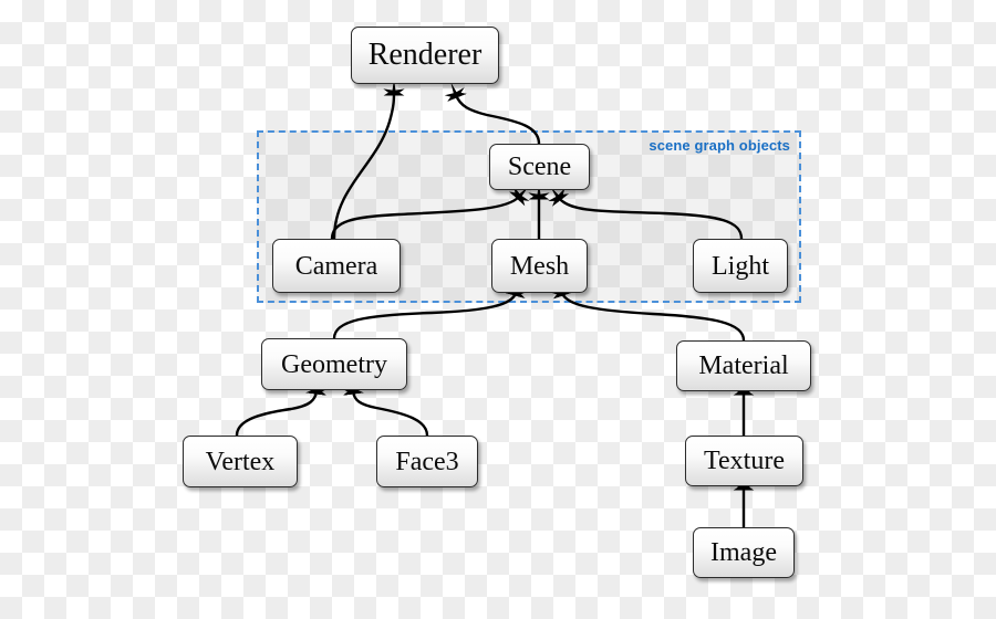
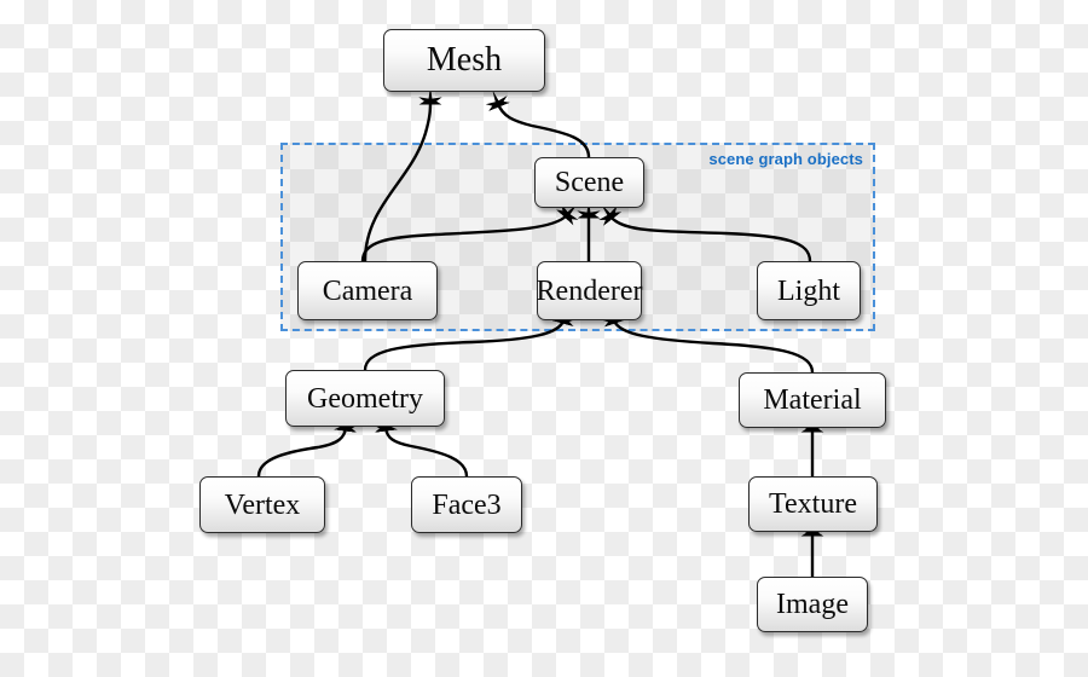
  scene graph objects
- Renderer
+ Mesh
  Scene
  Camera
- Mesh
+ Renderer
  Light
  Geometry
  Material
  Vertex
  Face3
  Texture
  Image
